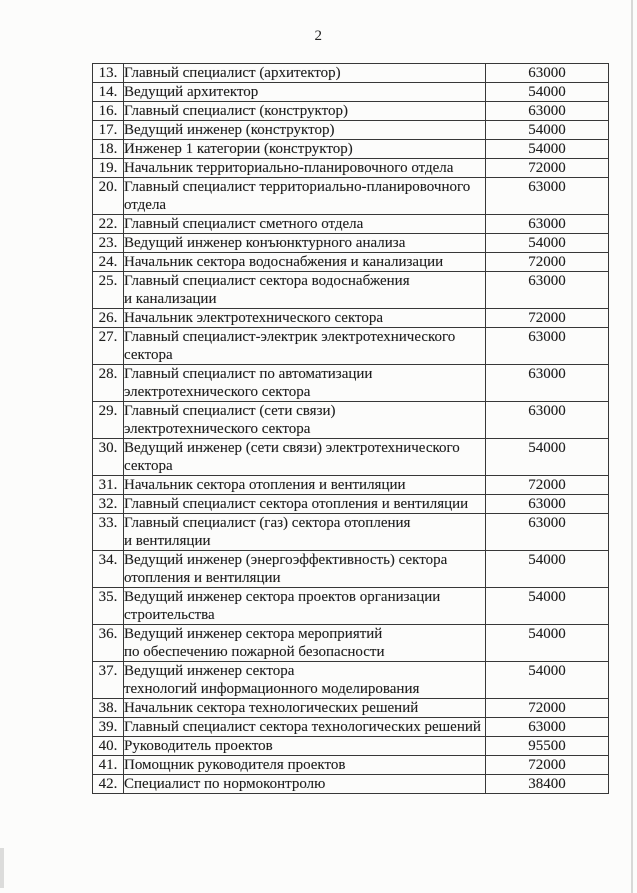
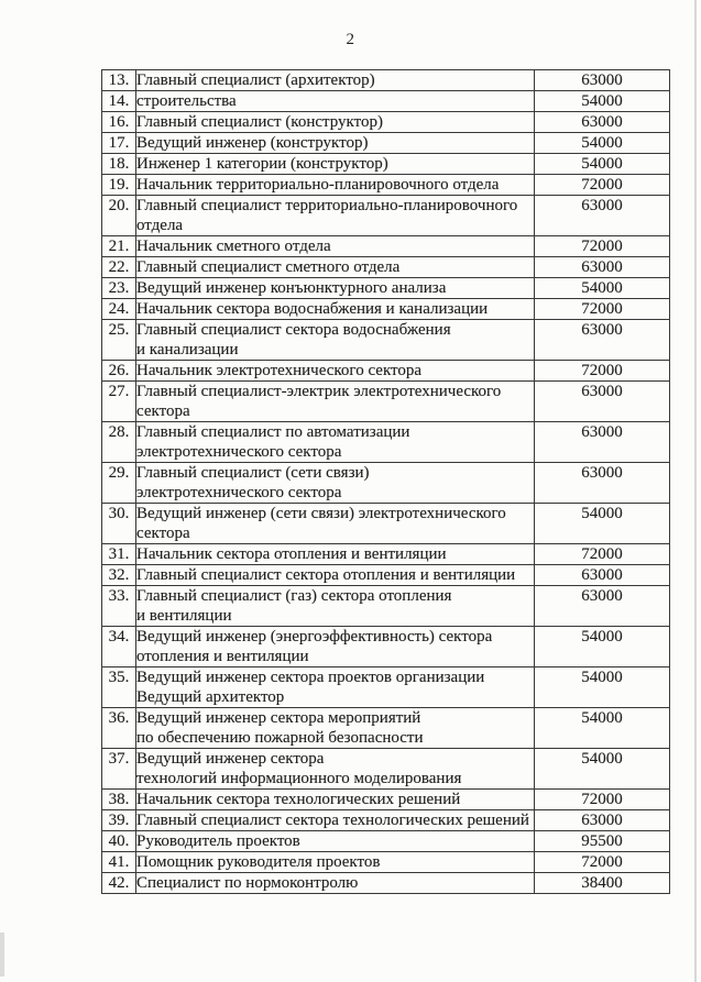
  2
  13.	Главный специалист (архитектор)	63000
- 14.	Ведущий архитектор	54000
+ 14.	строительства	54000
  16.	Главный специалист (конструктор)	63000
  17.	Ведущий инженер (конструктор)	54000
  18.	Инженер 1 категории (конструктор)	54000
  19.	Начальник территориально-планировочного отдела	72000
  20.	Главный специалист территориально-планировочногоотдела	63000
+ 21.	Начальник сметного отдела	72000
  22.	Главный специалист сметного отдела	63000
  23.	Ведущий инженер конъюнктурного анализа	54000
  24.	Начальник сектора водоснабжения и канализации	72000
  25.	Главный специалист сектора водоснабженияи канализации	63000
  26.	Начальник электротехнического сектора	72000
  27.	Главный специалист-электрик электротехническогосектора	63000
  28.	Главный специалист по автоматизацииэлектротехнического сектора	63000
  29.	Главный специалист (сети связи)электротехнического сектора	63000
  30.	Ведущий инженер (сети связи) электротехническогосектора	54000
  31.	Начальник сектора отопления и вентиляции	72000
  32.	Главный специалист сектора отопления и вентиляции	63000
  33.	Главный специалист (газ) сектора отопленияи вентиляции	63000
  34.	Ведущий инженер (энергоэффективность) сектораотопления и вентиляции	54000
- 35.	Ведущий инженер сектора проектов организациистроительства	54000
+ 35.	Ведущий инженер сектора проектов организацииВедущий архитектор	54000
  36.	Ведущий инженер сектора мероприятийпо обеспечению пожарной безопасности	54000
  37.	Ведущий инженер секторатехнологий информационного моделирования	54000
  38.	Начальник сектора технологических решений	72000
  39.	Главный специалист сектора технологических решений	63000
  40.	Руководитель проектов	95500
  41.	Помощник руководителя проектов	72000
  42.	Специалист по нормоконтролю	38400
